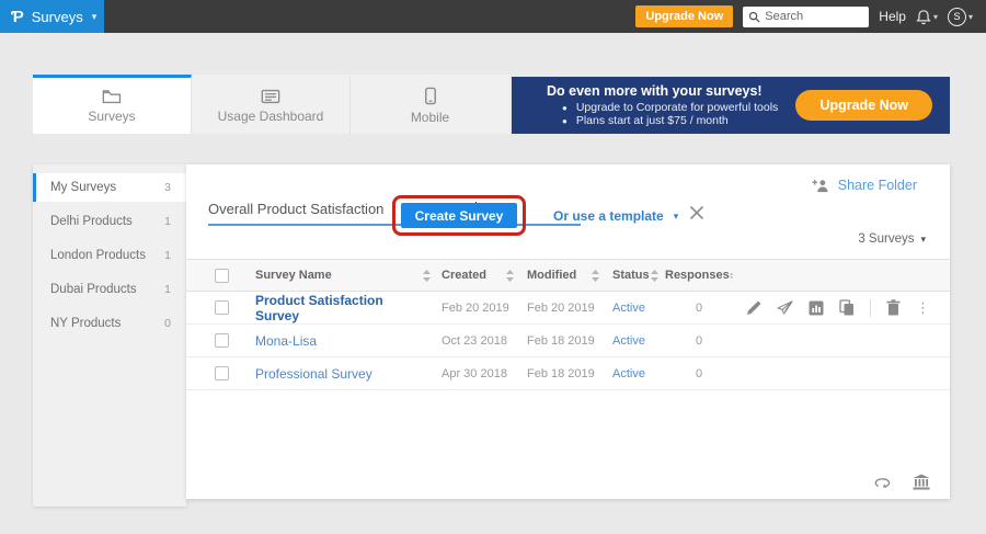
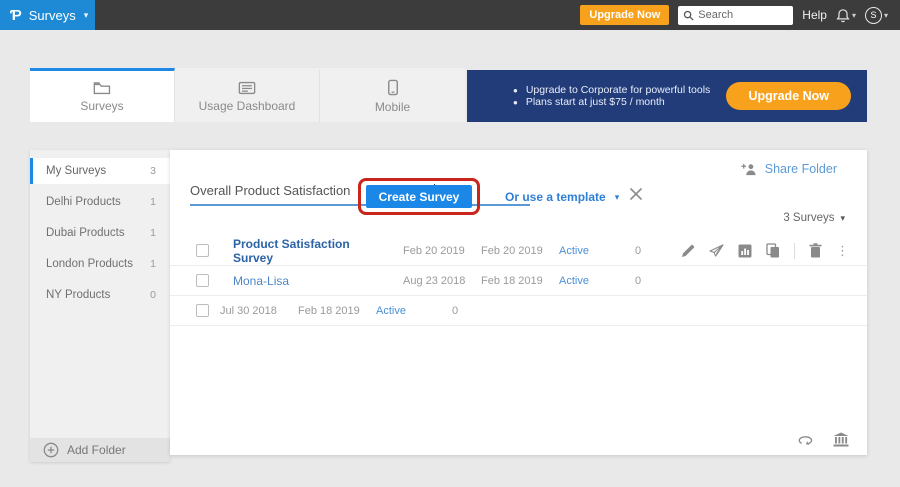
  Ƥ
  Surveys
  ▾
  Upgrade Now
  Search
  Help
  ▾
  S
  ▾
  Surveys
  Usage Dashboard
  Mobile
- Do even more with your surveys!
  ●
  Upgrade to Corporate for powerful tools
  ●
  Plans start at just $75 / month
  Upgrade Now
  My Surveys
  3
  Delhi Products
  1
- London Products
+ Dubai Products
  1
- Dubai Products
+ London Products
  1
  NY Products
  0
+ Add Folder
  Share Folder
  Overall Product Satisfaction
  Create Survey
  Or use a template
  ▾
  3 Surveys
  ▾
- Survey Name
- Created
- Modified
- Status
- Responses
  Product Satisfaction Survey
  Feb 20 2019
  Feb 20 2019
  Active
  0
  ⋮
  Mona-Lisa
- Oct 23 2018
+ Aug 23 2018
  Feb 18 2019
  Active
  0
- Professional Survey
- Apr 30 2018
+ Jul 30 2018
  Feb 18 2019
  Active
  0
